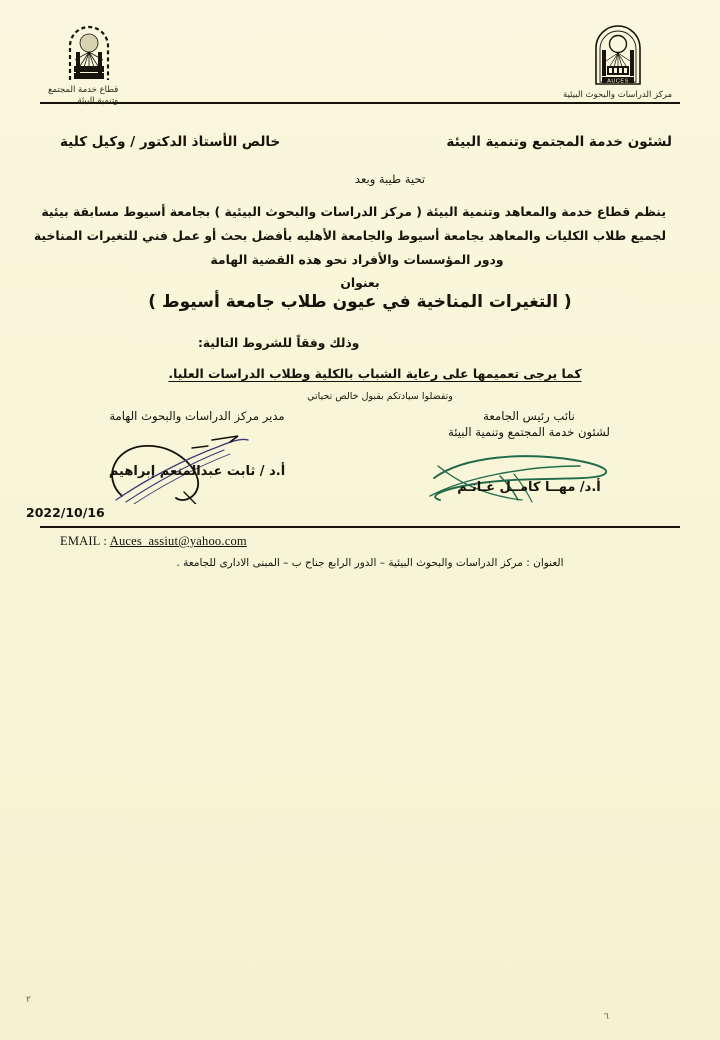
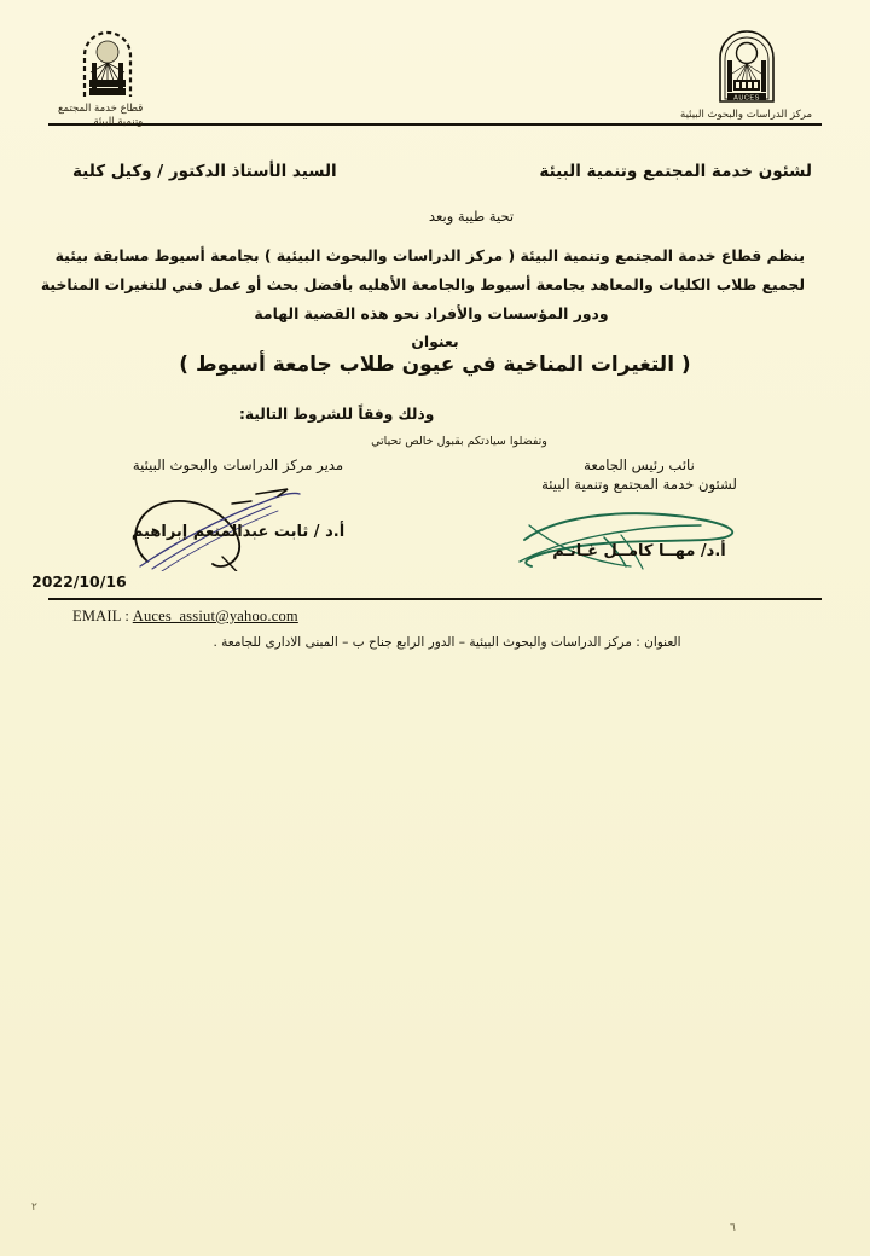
  قطاع خدمة المجتمع
  وتنمية البيئة
  مركز الدراسات والبحوث البيئية
- خالص الأستاذ الدكتور / وكيل كلية
+ السيد الأستاذ الدكتور / وكيل كلية
  لشئون خدمة المجتمع وتنمية البيئة
  تحية طيبة وبعد
- ينظم قطاع خدمة والمعاهد وتنمية البيئة ( مركز الدراسات والبحوث البيئية ) بجامعة أسيوط مسابقة بيئية
+ ينظم قطاع خدمة المجتمع وتنمية البيئة ( مركز الدراسات والبحوث البيئية ) بجامعة أسيوط مسابقة بيئية
  لجميع طلاب الكليات والمعاهد بجامعة أسيوط والجامعة الأهليه بأفضل بحث أو عمل فني للتغيرات المناخية
  ودور المؤسسات والأفراد نحو هذه القضية الهامة
  بعنوان
  ( التغيرات المناخية في عيون طلاب جامعة أسيوط )
  وذلك وفقاً للشروط التالية:
- كما يرجى تعميمها على رعاية الشباب بالكلية وطلاب الدراسات العليا.
  وتفضلوا سيادتكم بقبول خالص تحياتي
- مدير مركز الدراسات والبحوث الهامة
+ مدير مركز الدراسات والبحوث البيئية
  أ.د / ثابت عبدالمنعم إبراهيم
  نائب رئيس الجامعة
  لشئون خدمة المجتمع وتنمية البيئة
  أ.د/ مهــا كامــل غـانـم
  2022/10/16
  EMAIL : Auces_assiut@yahoo.com
  العنوان : مركز الدراسات والبحوث البيئية – الدور الرابع جناح ب – المبنى الادارى للجامعة .
  ٢
  ٦
